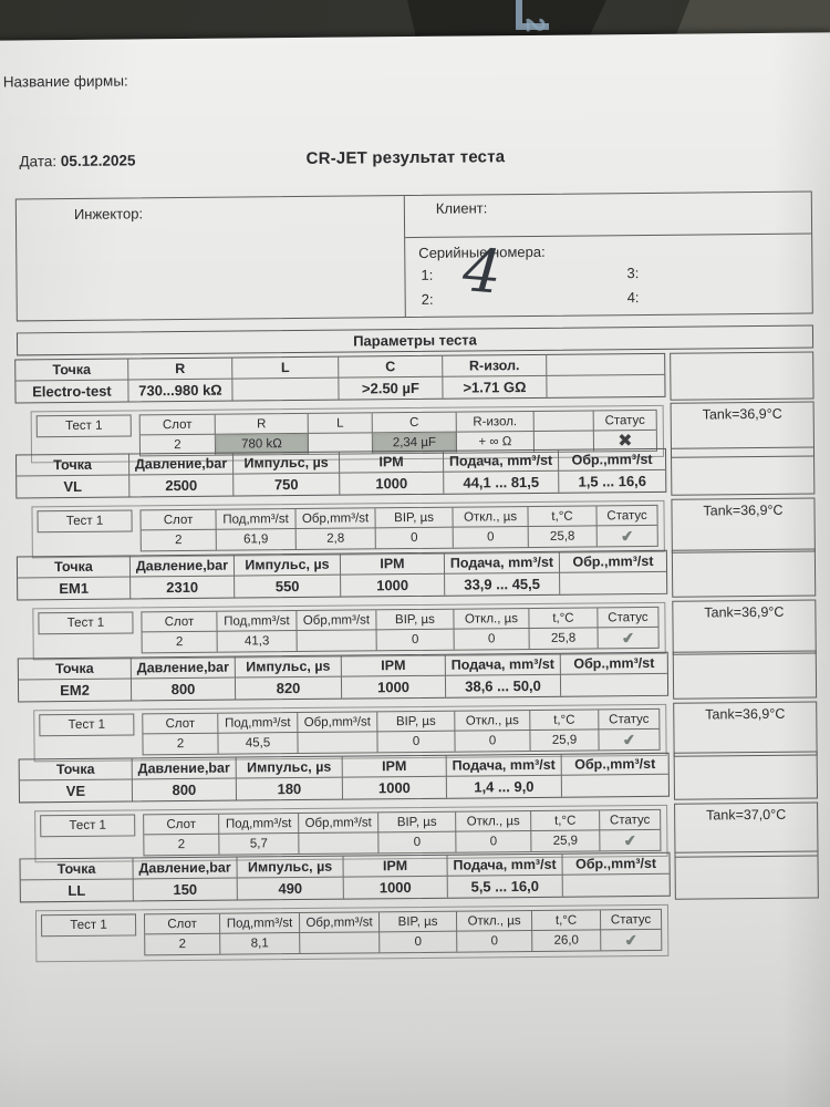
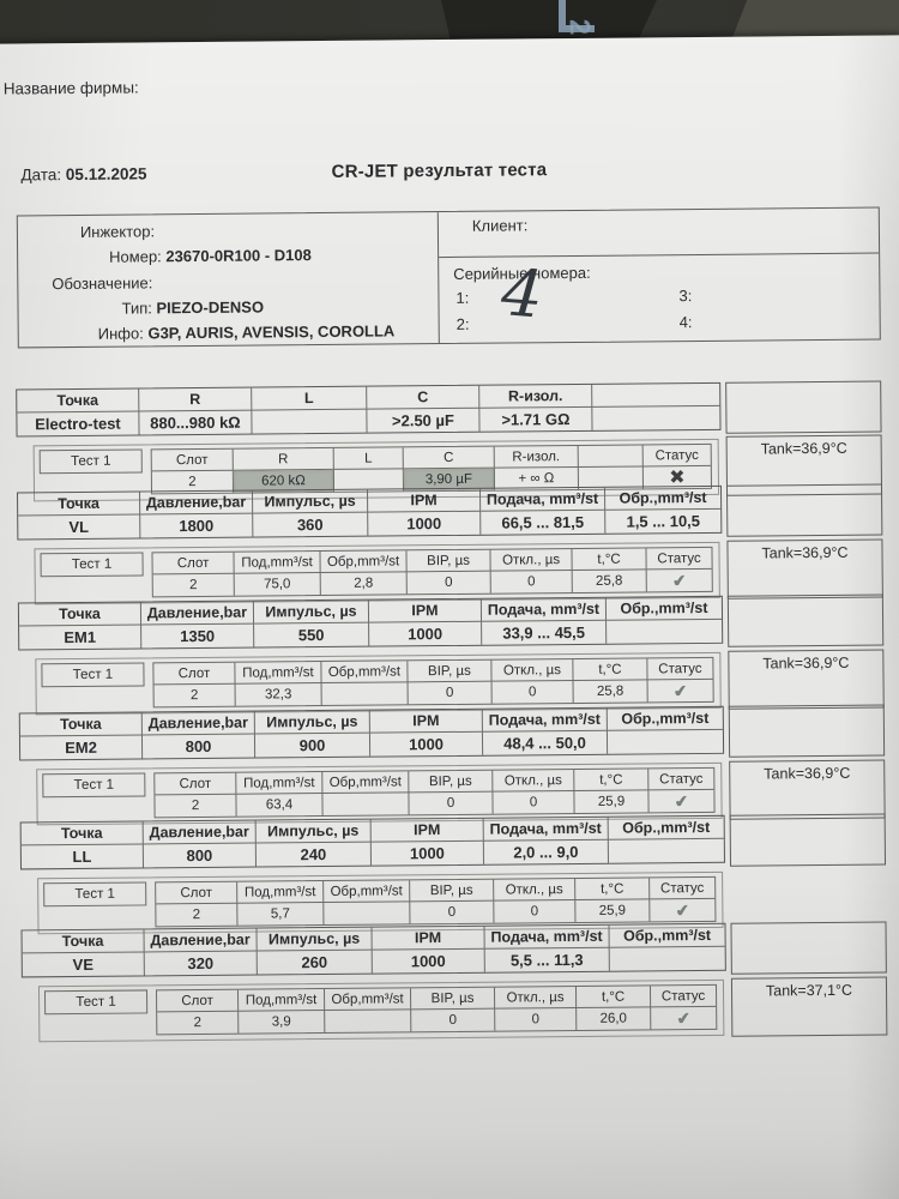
  Название фирмы:
  Дата: 05.12.2025
  CR-JET результат теста
  Инжектор:
+ Номер: 23670-0R100 - D108
+ Обозначение:
+ Тип: PIEZO-DENSO
+ Инфо: G3P, AURIS, AVENSIS, COROLLA
  Клиент:
  Серийные номера:
  1:
  3:
  2:
  4:
- Параметры теста
  Точка
  R
  L
  C
  R-изол.
  Electro-test
- 730...980 kΩ
+ 880...980 kΩ
  >2.50 µF
  >1.71 GΩ
  Тест 1
  Слот
  R
  L
  C
  R-изол.
  Статус
  2
- 780 kΩ
+ 620 kΩ
- 2,34 µF
+ 3,90 µF
  + ∞ Ω
  ✖
  Tank=36,9°C
  Точка
  Давление,bar
  Импульс, µs
  IPM
  Подача, mm³/st
  Обр.,mm³/st
  VL
- 2500
+ 1800
- 750
+ 360
  1000
- 44,1 ... 81,5
+ 66,5 ... 81,5
- 1,5 ... 16,6
+ 1,5 ... 10,5
  Тест 1
  Слот
  Под,mm³/st
  Обр,mm³/st
  BIP, µs
  Откл., µs
  t,°C
  Статус
  2
- 61,9
+ 75,0
  2,8
  0
  0
  25,8
  Tank=36,9°C
  Точка
  Давление,bar
  Импульс, µs
  IPM
  Подача, mm³/st
  Обр.,mm³/st
  EM1
- 2310
+ 1350
  550
  1000
  33,9 ... 45,5
  Тест 1
  Слот
  Под,mm³/st
  Обр,mm³/st
  BIP, µs
  Откл., µs
  t,°C
  Статус
  2
- 41,3
+ 32,3
  0
  0
  25,8
  Tank=36,9°C
  Точка
  Давление,bar
  Импульс, µs
  IPM
  Подача, mm³/st
  Обр.,mm³/st
  EM2
  800
- 820
+ 900
  1000
- 38,6 ... 50,0
+ 48,4 ... 50,0
  Тест 1
  Слот
  Под,mm³/st
  Обр,mm³/st
  BIP, µs
  Откл., µs
  t,°C
  Статус
  2
- 45,5
+ 63,4
  0
  0
  25,9
  Tank=36,9°C
  Точка
  Давление,bar
  Импульс, µs
  IPM
  Подача, mm³/st
  Обр.,mm³/st
- VE
+ LL
  800
- 180
+ 240
  1000
- 1,4 ... 9,0
+ 2,0 ... 9,0
  Тест 1
  Слот
  Под,mm³/st
  Обр,mm³/st
  BIP, µs
  Откл., µs
  t,°C
  Статус
  2
  5,7
  0
  0
  25,9
- Tank=37,0°C
  Точка
  Давление,bar
  Импульс, µs
  IPM
  Подача, mm³/st
  Обр.,mm³/st
- LL
+ VE
- 150
+ 320
- 490
+ 260
  1000
- 5,5 ... 16,0
+ 5,5 ... 11,3
  Тест 1
  Слот
  Под,mm³/st
  Обр,mm³/st
  BIP, µs
  Откл., µs
  t,°C
  Статус
  2
- 8,1
+ 3,9
  0
  0
  26,0
+ Tank=37,1°C
